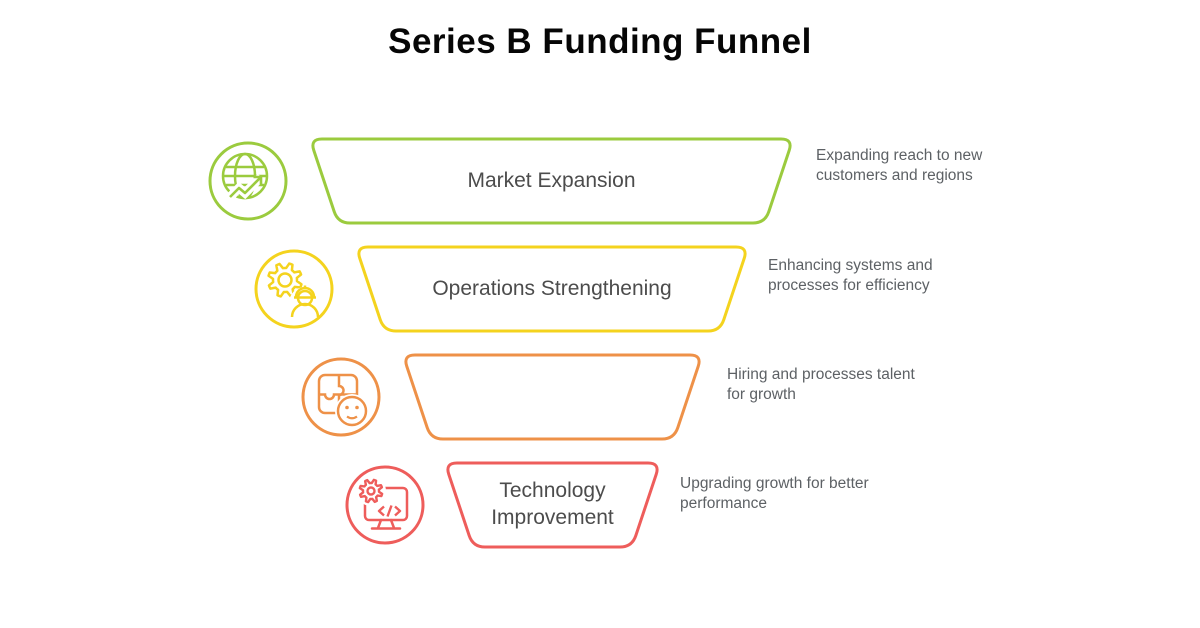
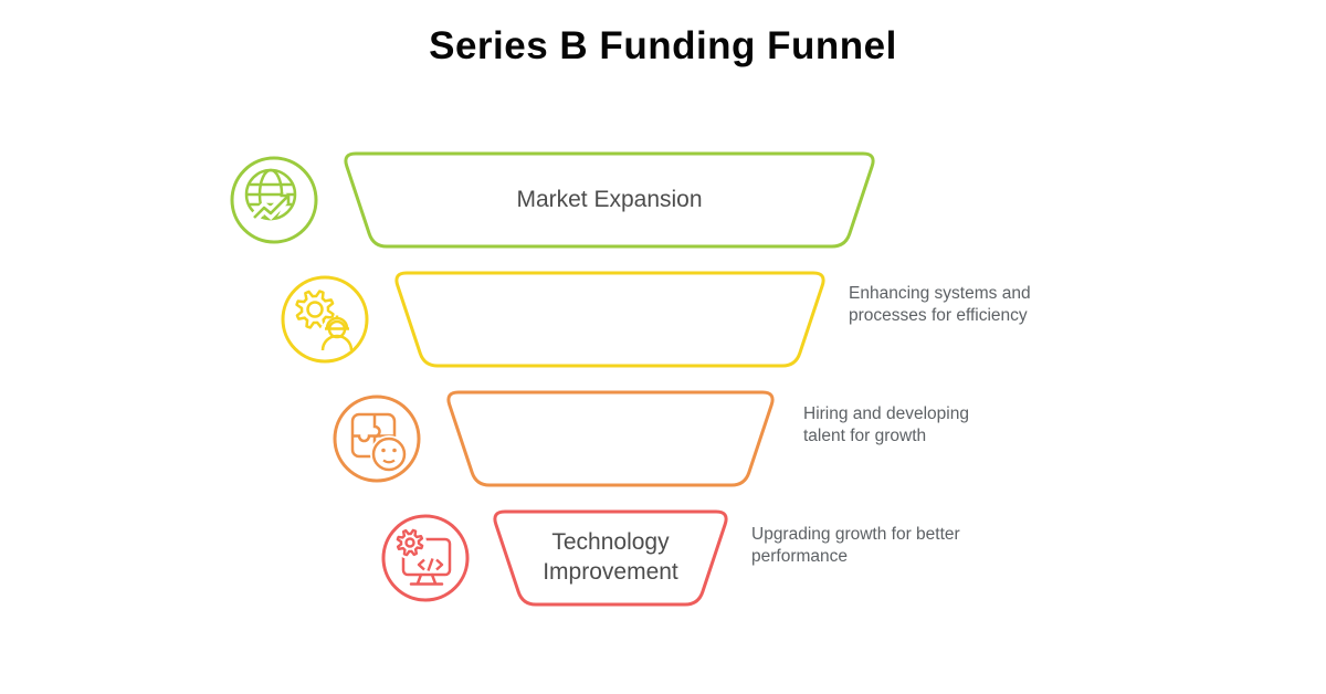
  Series B Funding Funnel
  Market Expansion
- Expanding reach to new customers and regions
- Operations Strengthening
  Enhancing systems and processes for efficiency
- Hiring and processes talent for growth
+ Hiring and developing talent for growth
  Technology Improvement
  Upgrading growth for better performance
